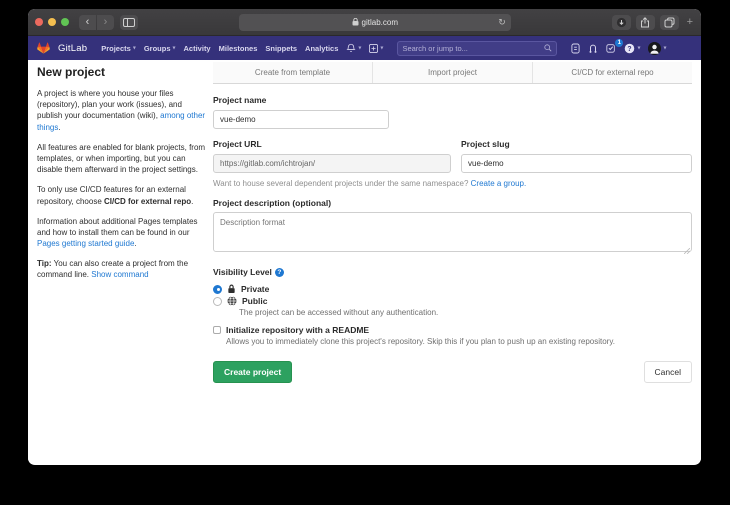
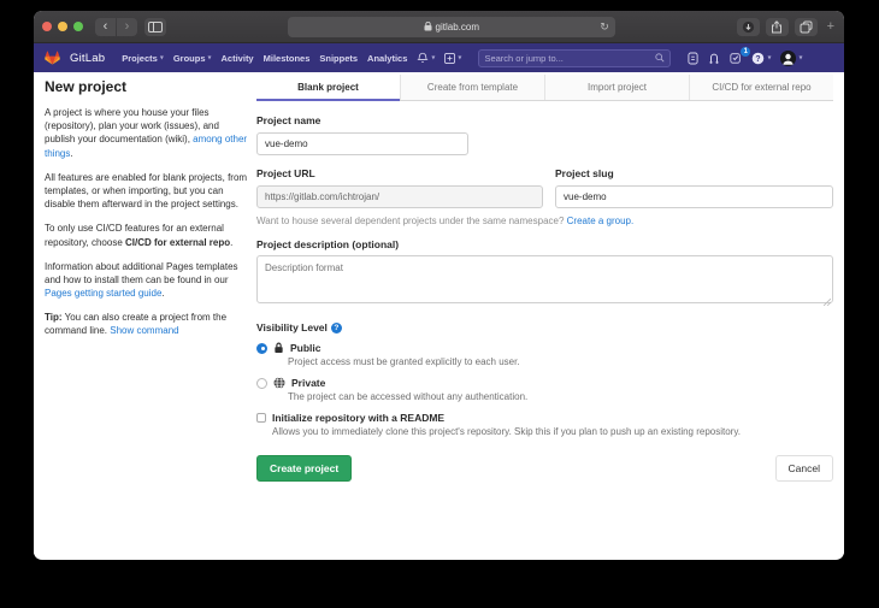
  ‹
  ›
  gitlab.com
  ↻
  +
  GitLab
  Projects
  Groups
  Activity
  Milestones
  Snippets
  Analytics
  Search or jump to...
  New project
  A project is where you house your files (repository), plan your work (issues), and publish your documentation (wiki), among other things.
  All features are enabled for blank projects, from templates, or when importing, but you can disable them afterward in the project settings.
  To only use CI/CD features for an external repository, choose CI/CD for external repo.
  Information about additional Pages templates and how to install them can be found in our Pages getting started guide.
  Tip: You can also create a project from the command line. Show command
+ Blank project
  Create from template
  Import project
  CI/CD for external repo
  Project name
  vue-demo
  Project URL
  https://gitlab.com/ichtrojan/
  Project slug
  vue-demo
  Want to house several dependent projects under the same namespace? Create a group.
  Project description (optional)
  Description format
  Visibility Level
- Private
+ Public
+ Project access must be granted explicitly to each user.
- Public
+ Private
  The project can be accessed without any authentication.
  Initialize repository with a README
  Allows you to immediately clone this project's repository. Skip this if you plan to push up an existing repository.
  Create project
  Cancel
